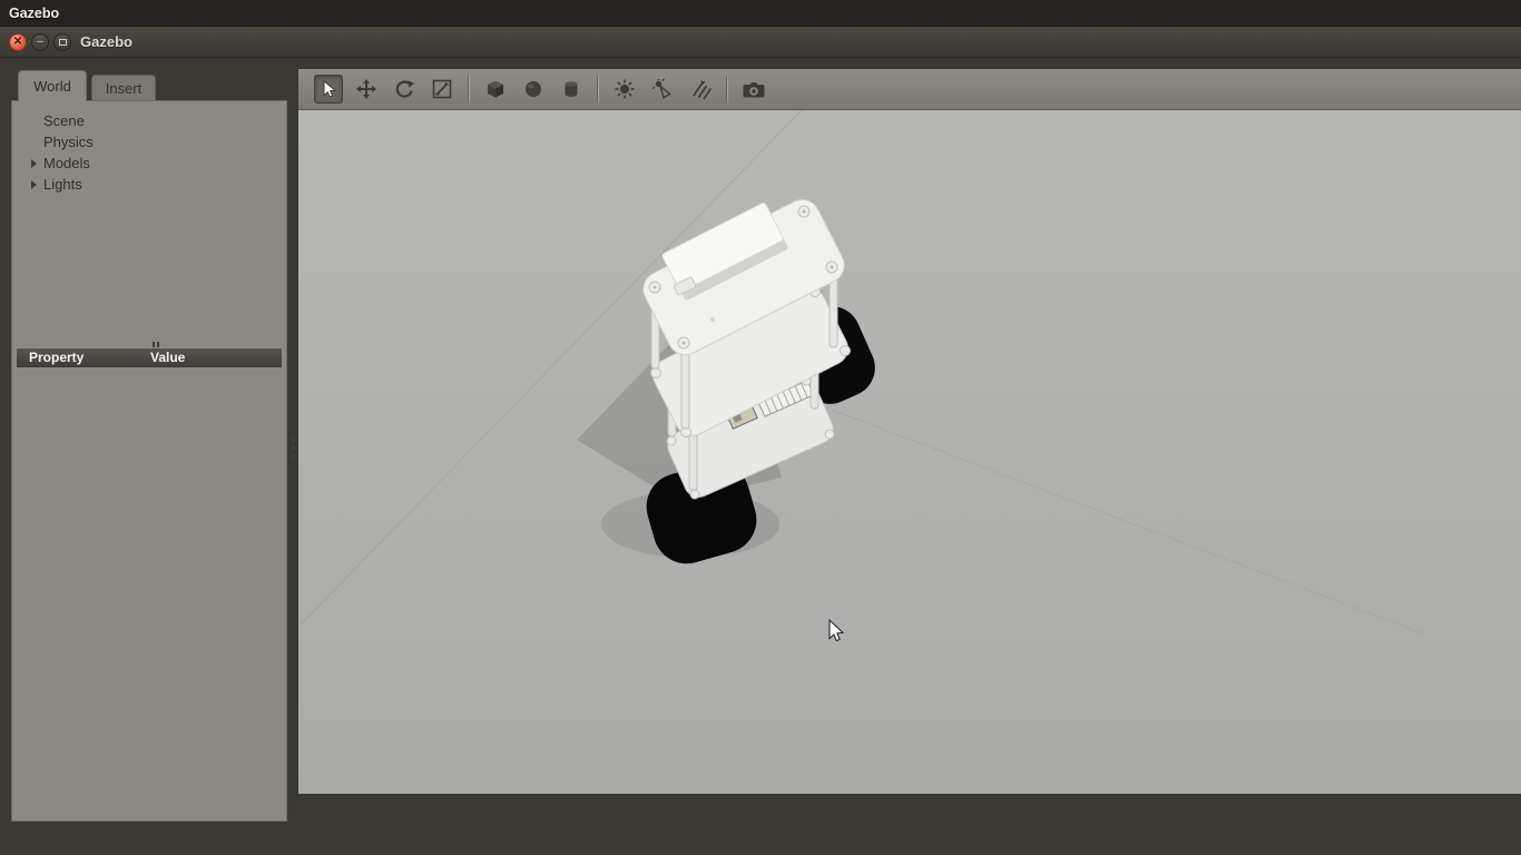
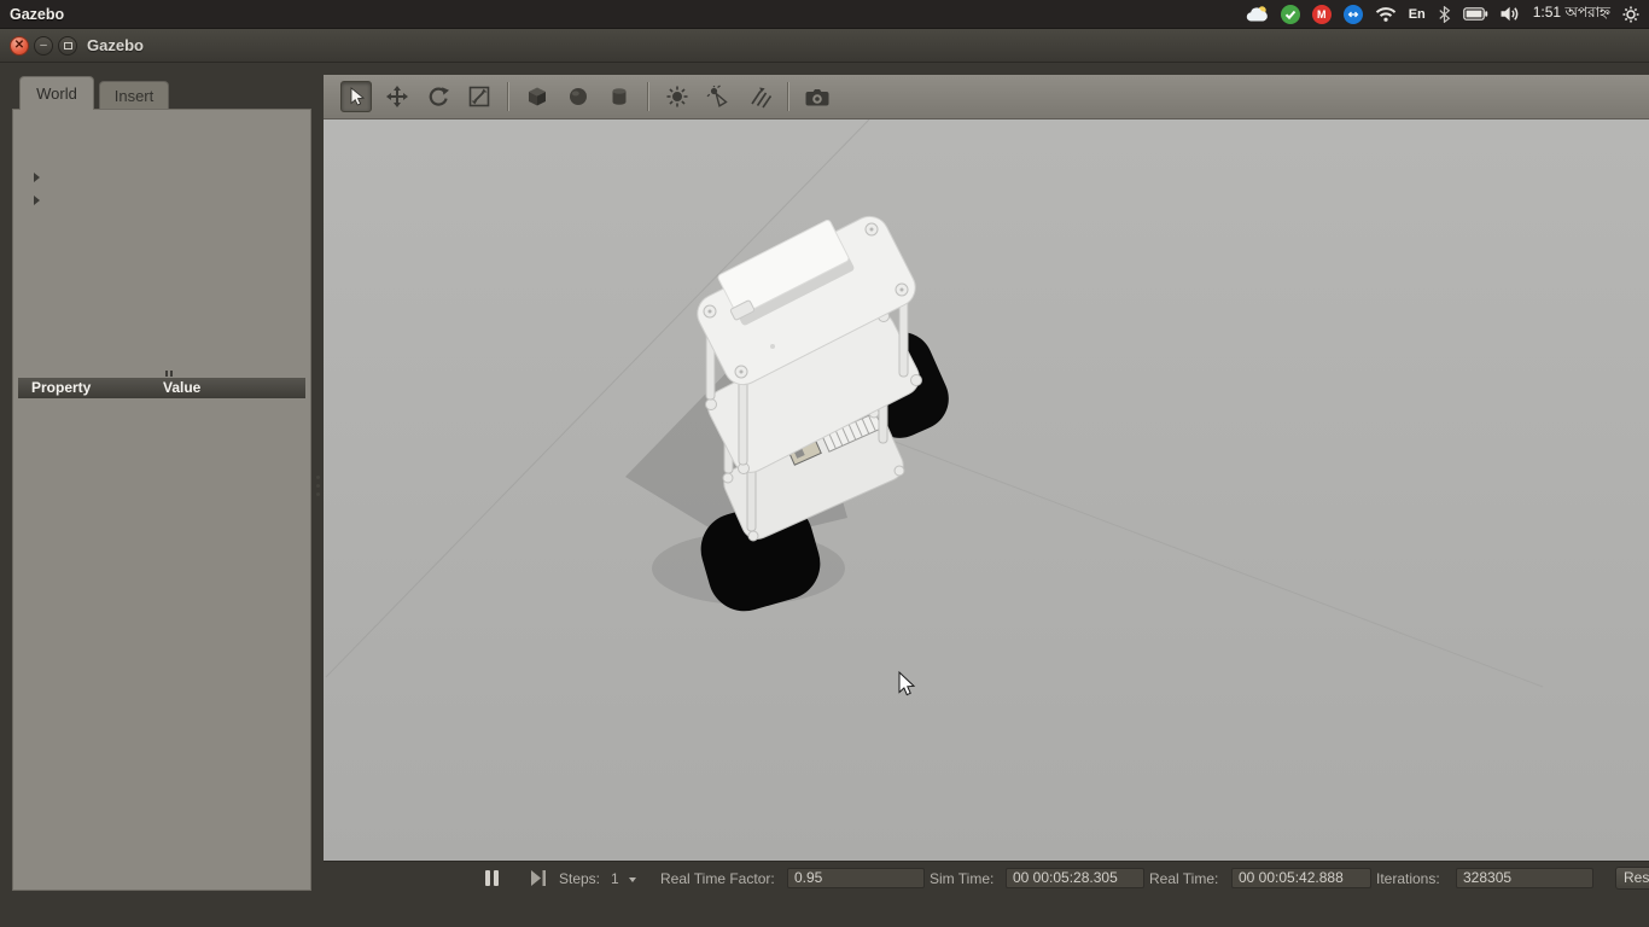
  Gazebo
+ M
+ En
+ 1:51 অপরাহ্ন
  ✕
  –
  Gazebo
  World
  Insert
- Scene
- Physics
- Models
- Lights
  Property
  Value
+ Steps:
+ 1
+ Real Time Factor:
+ 0.95
+ Sim Time:
+ 00 00:05:28.305
+ Real Time:
+ 00 00:05:42.888
+ Iterations:
+ 328305
+ Res
